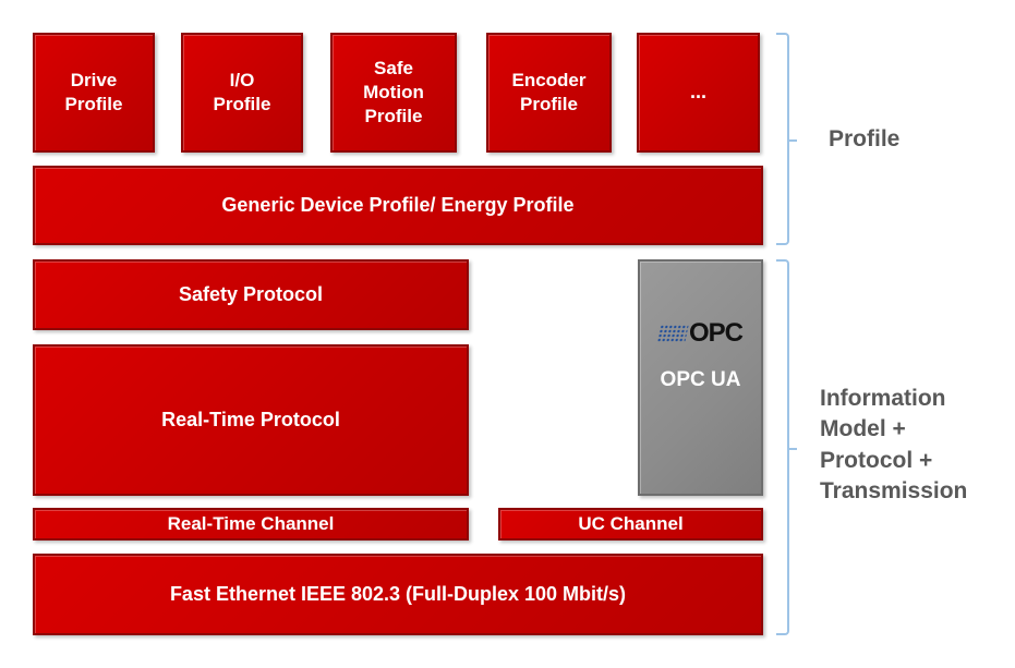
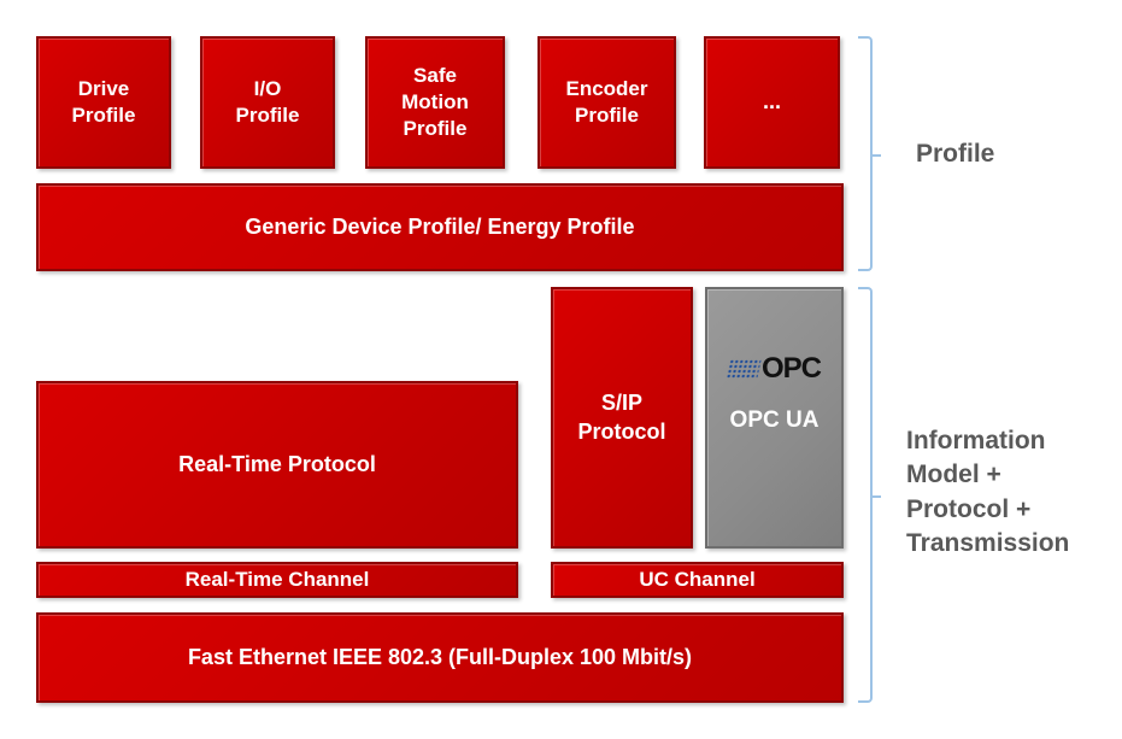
  Drive Profile
  I/O Profile
  Safe Motion Profile
  Encoder Profile
  ...
  Generic Device Profile/ Energy Profile
- Safety Protocol
  Real-Time Protocol
+ S/IP Protocol
  OPC
  OPC UA
  Real-Time Channel
  UC Channel
  Fast Ethernet IEEE 802.3 (Full-Duplex 100 Mbit/s)
  Profile
  Information Model + Protocol + Transmission
